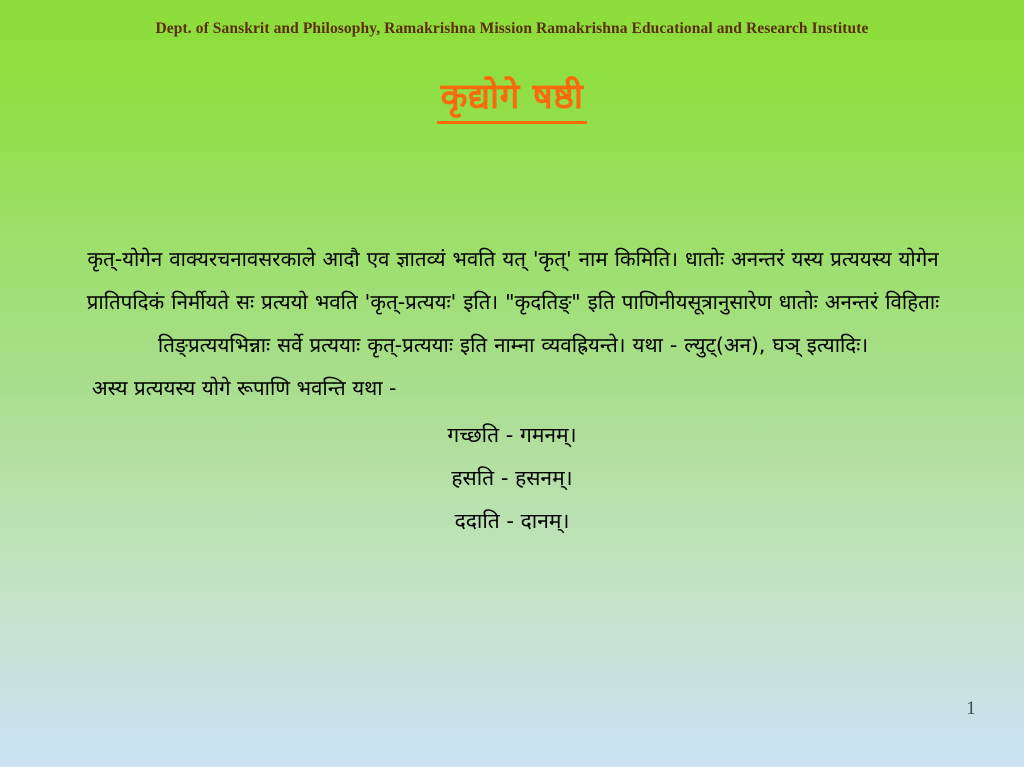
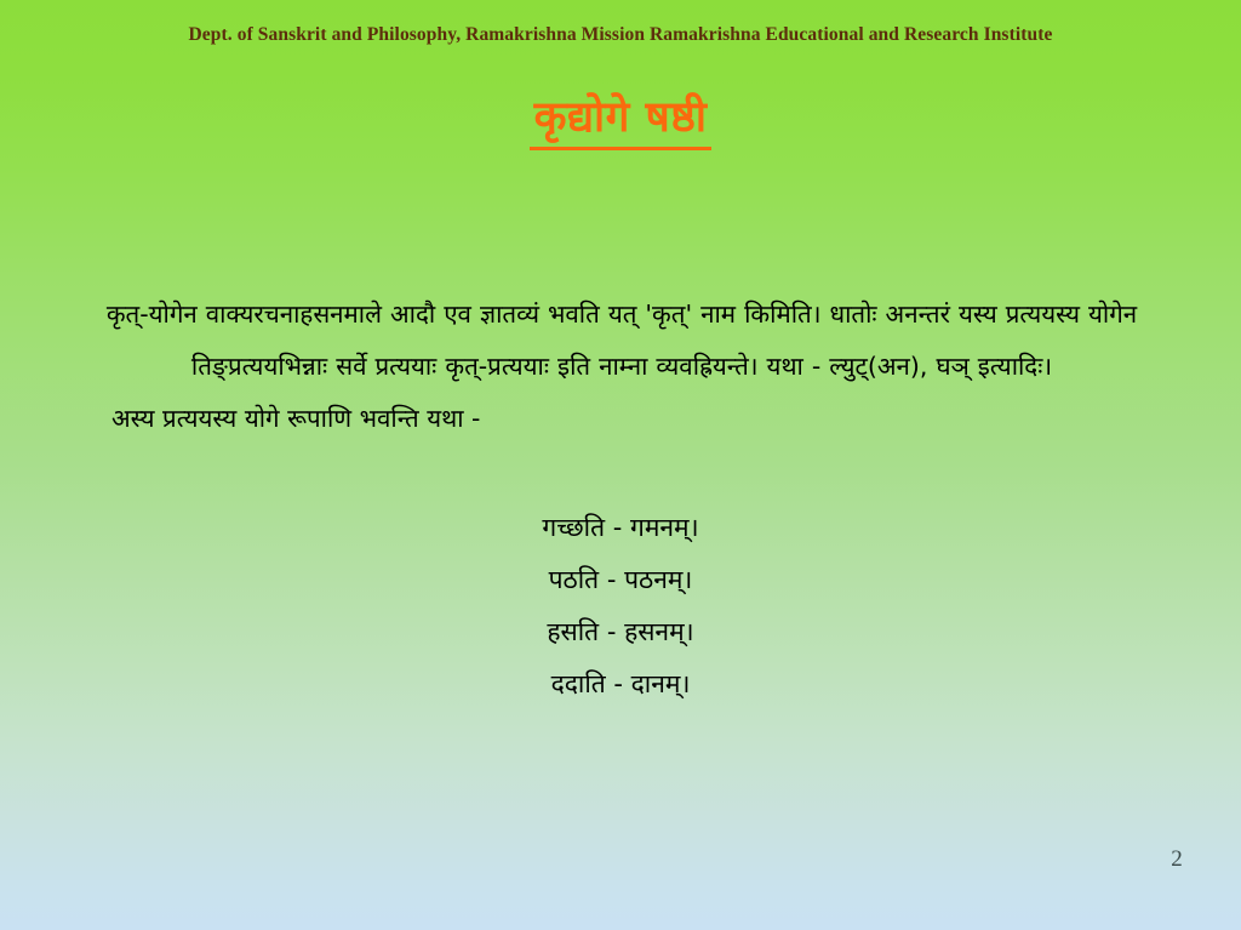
  Dept. of Sanskrit and Philosophy, Ramakrishna Mission Ramakrishna Educational and Research Institute
  कृद्योगे षष्ठी
- कृत्-योगेन वाक्यरचनावसरकाले आदौ एव ज्ञातव्यं भवति यत् 'कृत्' नाम किमिति। धातोः अनन्तरं यस्य प्रत्ययस्य योगेन
+ कृत्-योगेन वाक्यरचनाहसनमाले आदौ एव ज्ञातव्यं भवति यत् 'कृत्' नाम किमिति। धातोः अनन्तरं यस्य प्रत्ययस्य योगेन
- प्रातिपदिकं निर्मीयते सः प्रत्ययो भवति 'कृत्-प्रत्ययः' इति। "कृदतिङ्" इति पाणिनीयसूत्रानुसारेण धातोः अनन्तरं विहिताः
  तिङ्प्रत्ययभिन्नाः सर्वे प्रत्ययाः कृत्-प्रत्ययाः इति नाम्ना व्यवह्रियन्ते। यथा - ल्युट्(अन), घञ् इत्यादिः।
  अस्य प्रत्ययस्य योगे रूपाणि भवन्ति यथा -
  गच्छति - गमनम्।
+ पठति - पठनम्।
  हसति - हसनम्।
  ददाति - दानम्।
- 1
+ 2
